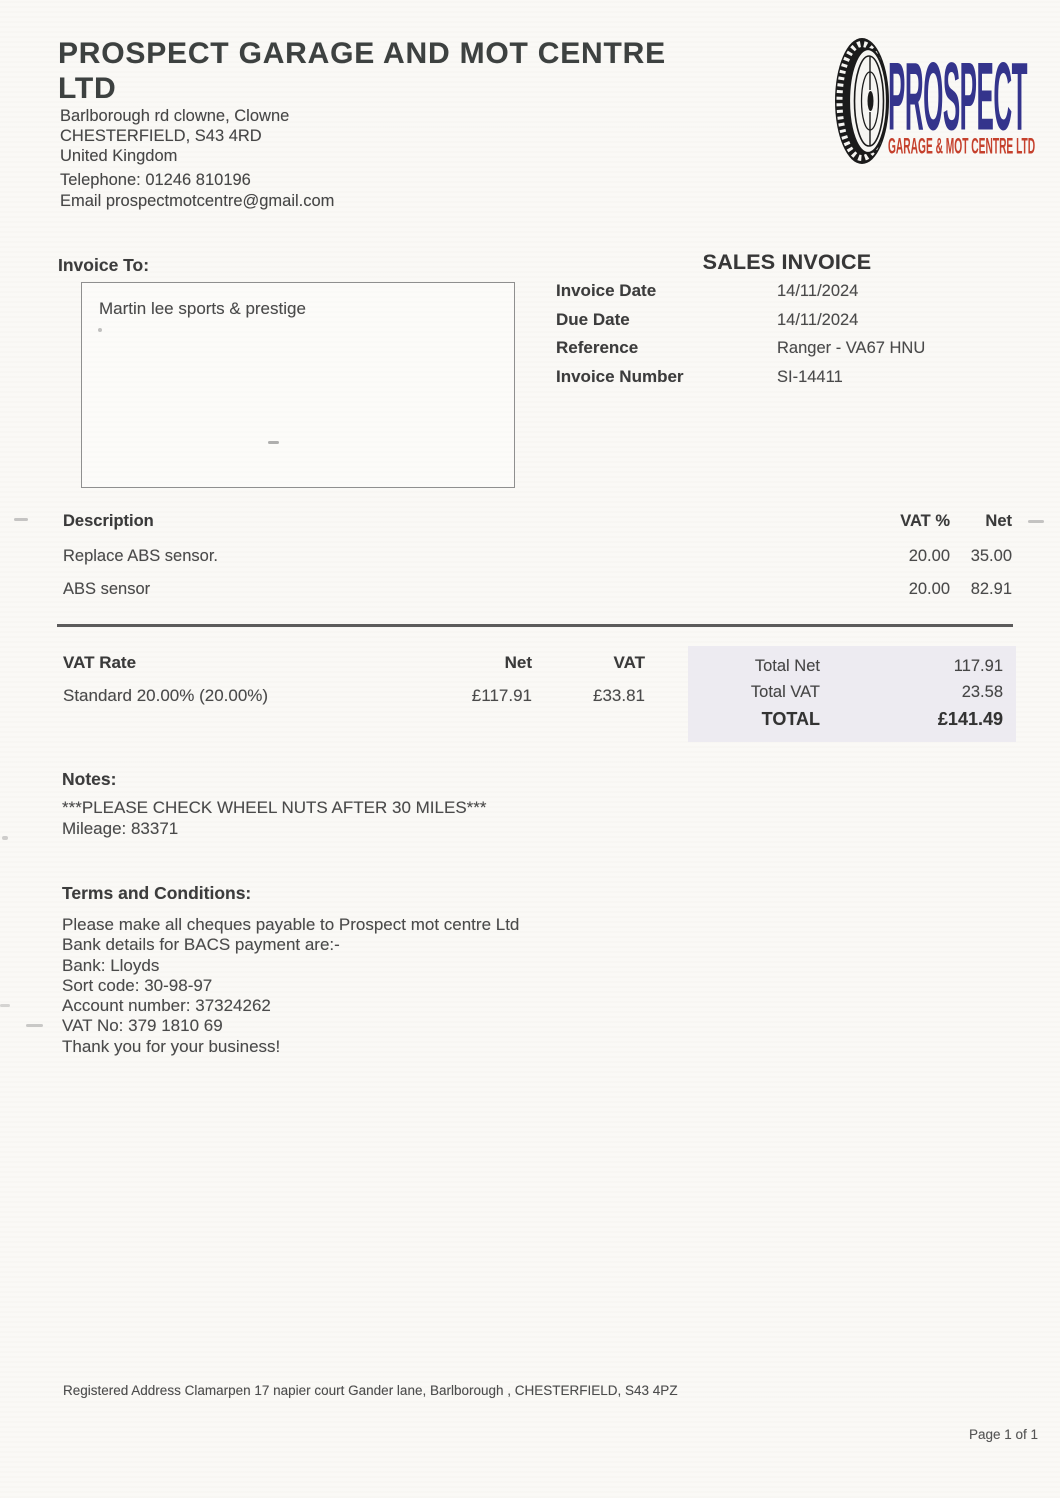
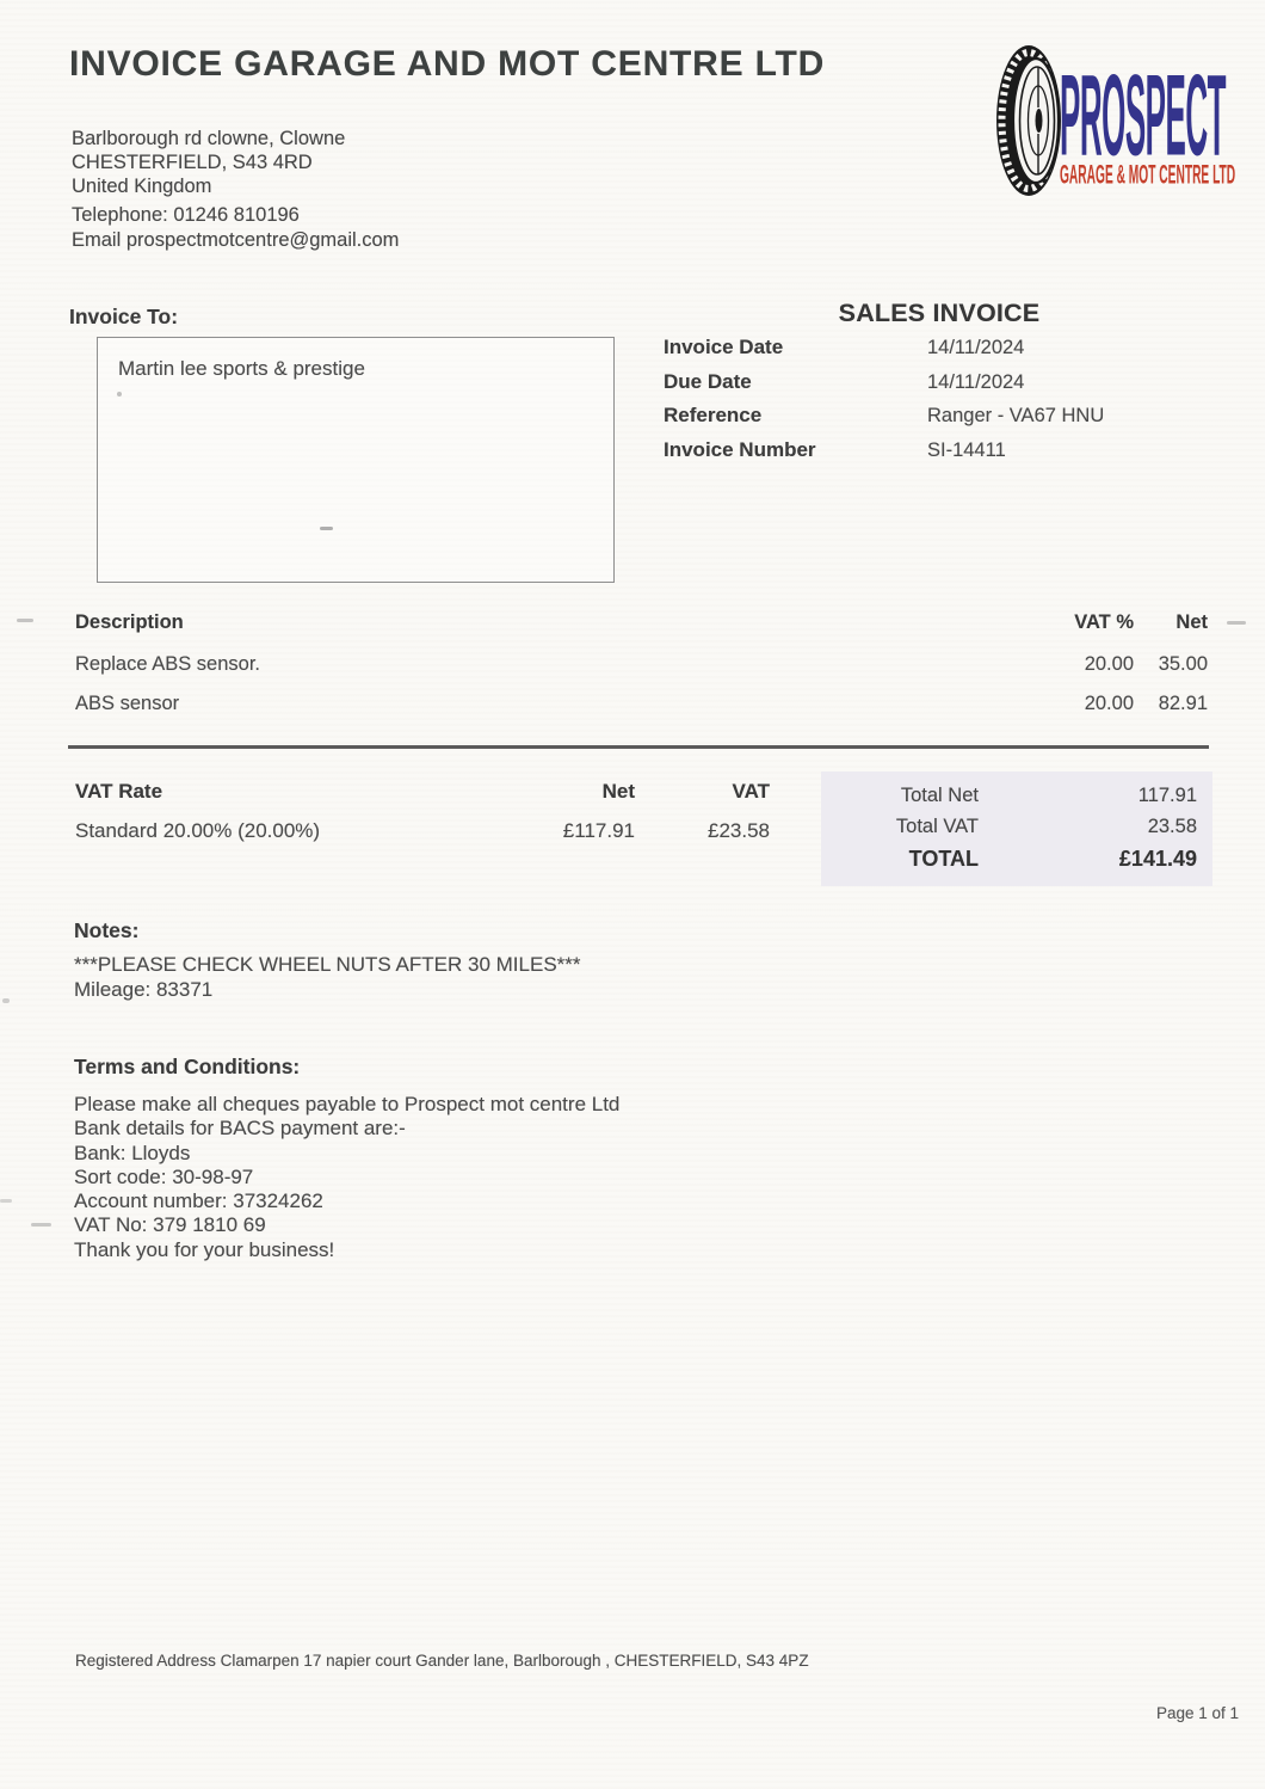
- PROSPECT GARAGE AND MOT CENTRE LTD
+ INVOICE GARAGE AND MOT CENTRE LTD
  Barlborough rd clowne, Clowne
  CHESTERFIELD, S43 4RD
  United Kingdom
  Telephone: 01246 810196
  Email prospectmotcentre@gmail.com
  PROSPECT
  GARAGE & MOT CENTRE LTD
  Invoice To:
  Martin lee sports & prestige
  SALES INVOICE
  Invoice Date
  14/11/2024
  Due Date
  14/11/2024
  Reference
  Ranger - VA67 HNU
  Invoice Number
  SI-14411
  Description
  VAT %
  Net
  Replace ABS sensor.
  20.00
  35.00
  ABS sensor
  20.00
  82.91
  VAT Rate
  Net
  VAT
  Standard 20.00% (20.00%)
  £117.91
- £33.81
+ £23.58
  Total Net
  117.91
  Total VAT
  23.58
  TOTAL
  £141.49
  Notes:
  ***PLEASE CHECK WHEEL NUTS AFTER 30 MILES***
  Mileage: 83371
  Terms and Conditions:
  Please make all cheques payable to Prospect mot centre Ltd
  Bank details for BACS payment are:-
  Bank: Lloyds
  Sort code: 30-98-97
  Account number: 37324262
  VAT No: 379 1810 69
  Thank you for your business!
  Registered Address Clamarpen 17 napier court Gander lane, Barlborough , CHESTERFIELD, S43 4PZ
  Page 1 of 1
